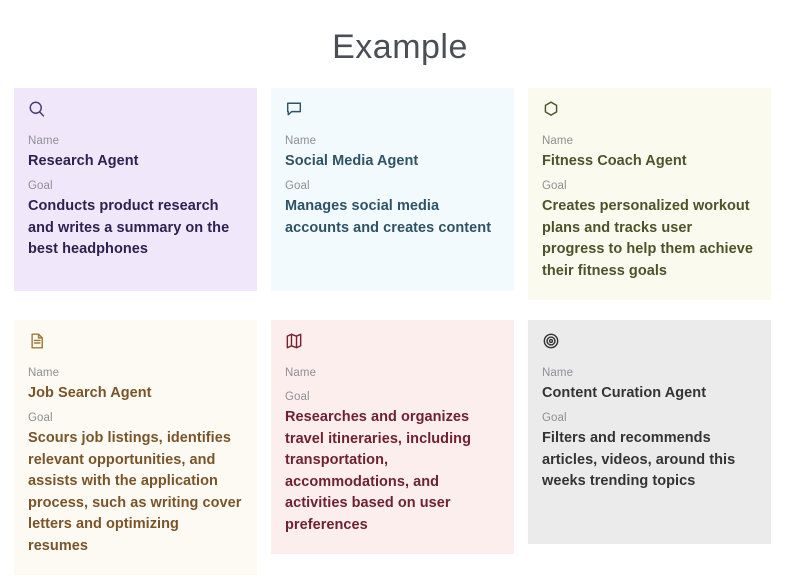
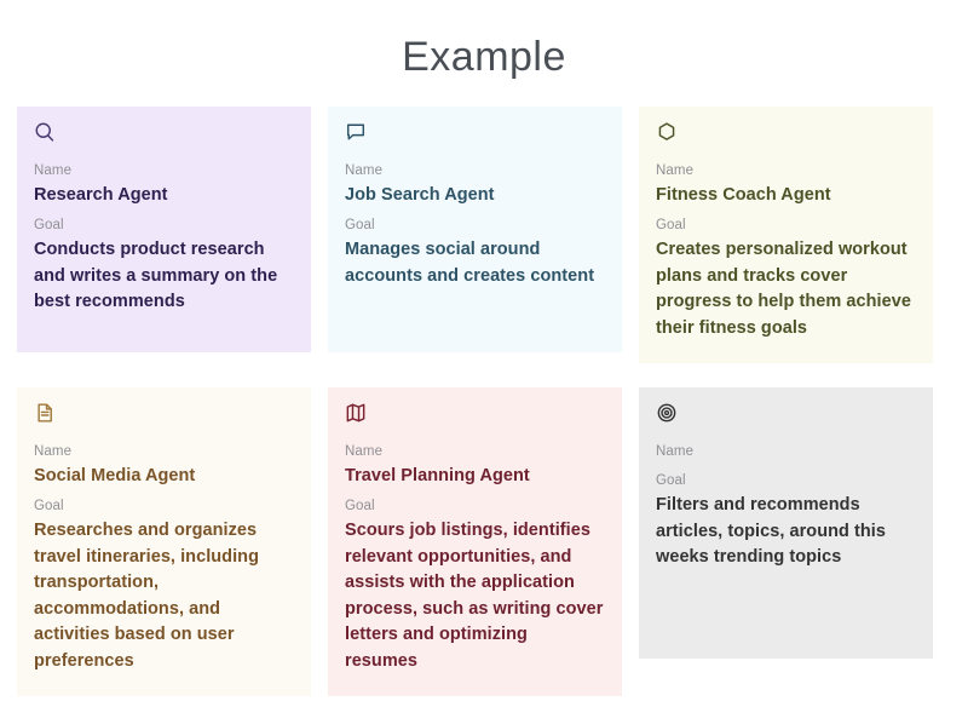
  Example
  Name
  Research Agent
  Goal
- Conducts product research and writes a summary on the best headphones
+ Conducts product research and writes a summary on the best recommends
  Name
- Social Media Agent
+ Job Search Agent
  Goal
- Manages social media accounts and creates content
+ Manages social around accounts and creates content
  Name
  Fitness Coach Agent
  Goal
- Creates personalized workout plans and tracks user progress to help them achieve their fitness goals
+ Creates personalized workout plans and tracks cover progress to help them achieve their fitness goals
  Name
- Job Search Agent
+ Social Media Agent
  Goal
- Scours job listings, identifies relevant opportunities, and assists with the application process, such as writing cover letters and optimizing resumes
+ Researches and organizes travel itineraries, including transportation, accommodations, and activities based on user preferences
  Name
+ Travel Planning Agent
  Goal
- Researches and organizes travel itineraries, including transportation, accommodations, and activities based on user preferences
+ Scours job listings, identifies relevant opportunities, and assists with the application process, such as writing cover letters and optimizing resumes
  Name
- Content Curation Agent
  Goal
- Filters and recommends articles, videos, around this weeks trending topics
+ Filters and recommends articles, topics, around this weeks trending topics
